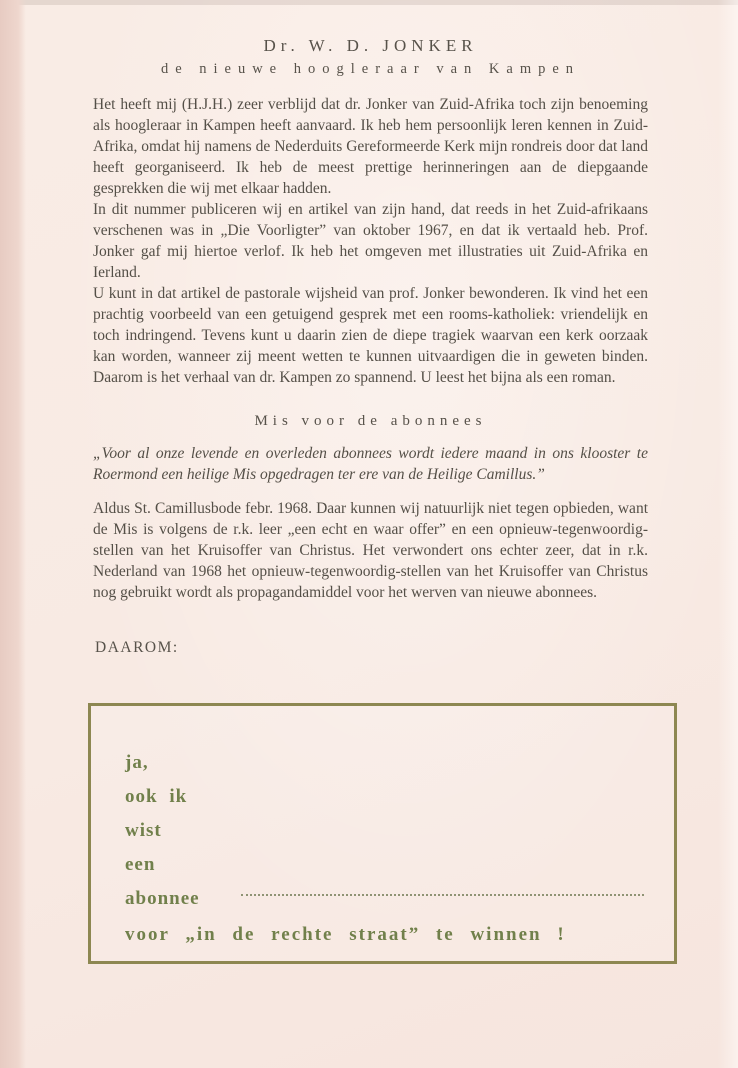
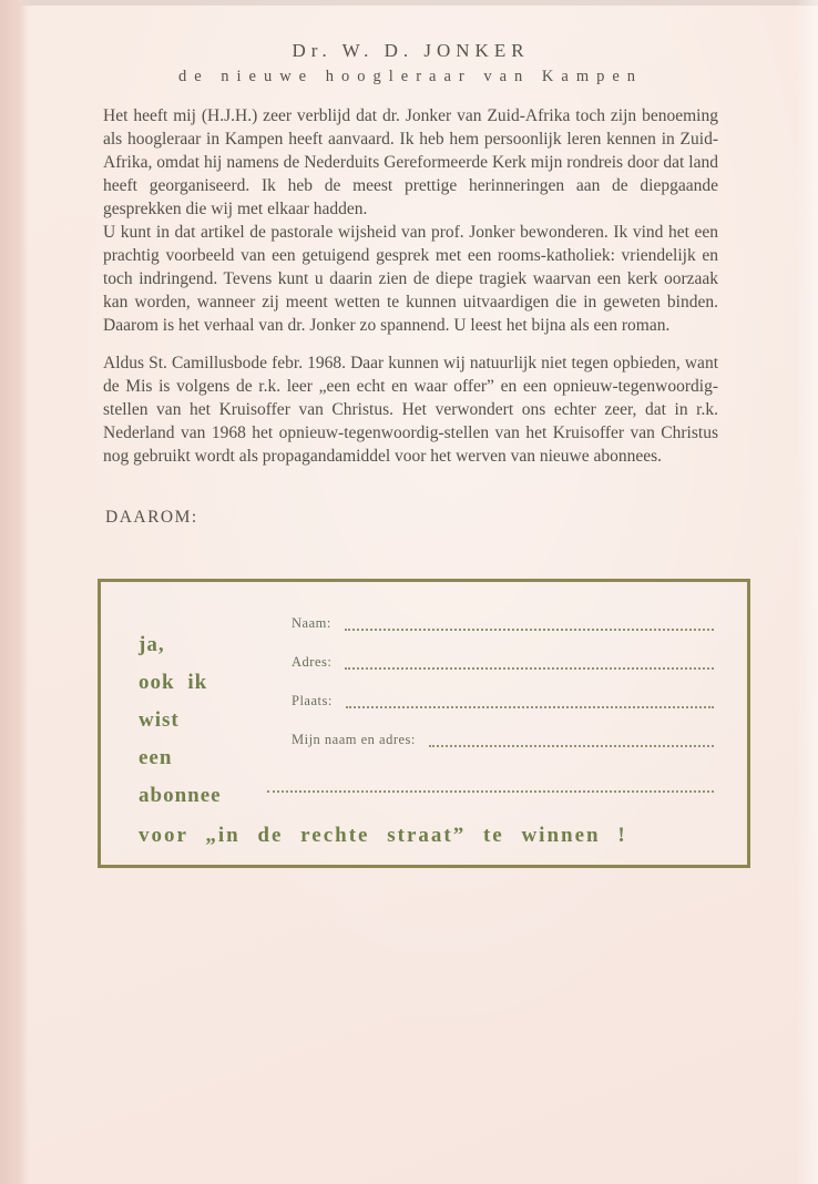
  Dr. W. D. JONKER
  de nieuwe hoogleraar van Kampen
  Het heeft mij (H.J.H.) zeer verblijd dat dr. Jonker van Zuid-Afrika toch zijn benoeming als hoogleraar in Kampen heeft aanvaard. Ik heb hem persoonlijk leren kennen in Zuid-Afrika, omdat hij namens de Nederduits Gereformeerde Kerk mijn rondreis door dat land heeft georganiseerd. Ik heb de meest prettige herinneringen aan de diepgaande gesprekken die wij met elkaar hadden.
- In dit nummer publiceren wij en artikel van zijn hand, dat reeds in het Zuid-afrikaans verschenen was in „Die Voorligter” van oktober 1967, en dat ik vertaald heb. Prof. Jonker gaf mij hiertoe verlof. Ik heb het omgeven met illustraties uit Zuid-Afrika en Ierland.
- U kunt in dat artikel de pastorale wijsheid van prof. Jonker bewonderen. Ik vind het een prachtig voorbeeld van een getuigend gesprek met een rooms-katholiek: vriendelijk en toch indringend. Tevens kunt u daarin zien de diepe tragiek waarvan een kerk oorzaak kan worden, wanneer zij meent wetten te kunnen uitvaardigen die in geweten binden. Daarom is het verhaal van dr. Kampen zo spannend. U leest het bijna als een roman.
+ U kunt in dat artikel de pastorale wijsheid van prof. Jonker bewonderen. Ik vind het een prachtig voorbeeld van een getuigend gesprek met een rooms-katholiek: vriendelijk en toch indringend. Tevens kunt u daarin zien de diepe tragiek waarvan een kerk oorzaak kan worden, wanneer zij meent wetten te kunnen uitvaardigen die in geweten binden. Daarom is het verhaal van dr. Jonker zo spannend. U leest het bijna als een roman.
- Mis voor de abonnees
- „Voor al onze levende en overleden abonnees wordt iedere maand in ons klooster te Roermond een heilige Mis opgedragen ter ere van de Heilige Camillus.”
  Aldus St. Camillusbode febr. 1968. Daar kunnen wij natuurlijk niet tegen opbieden, want de Mis is volgens de r.k. leer „een echt en waar offer” en een opnieuw-tegenwoordig-stellen van het Kruisoffer van Christus. Het verwondert ons echter zeer, dat in r.k. Nederland van 1968 het opnieuw-tegenwoordig-stellen van het Kruisoffer van Christus nog gebruikt wordt als propagandamiddel voor het werven van nieuwe abonnees.
  DAAROM:
  ja,
  ook ik
  wist
  een
  abonnee
+ Naam:
+ Adres:
+ Plaats:
+ Mijn naam en adres:
  voor „in de rechte straat” te winnen !
